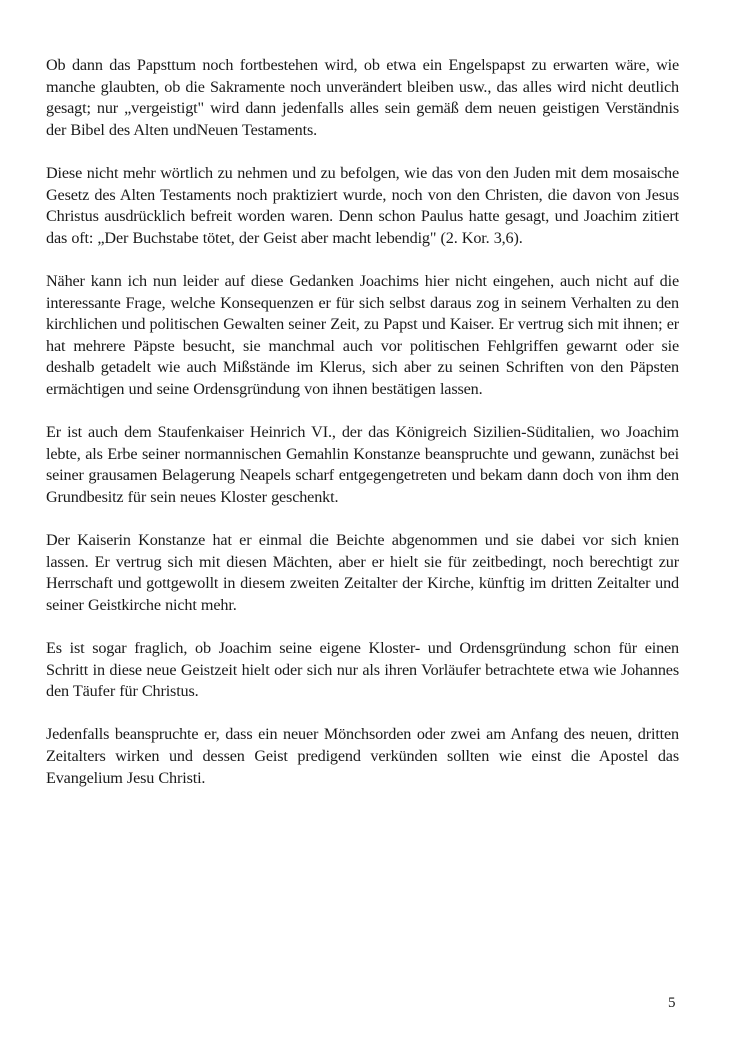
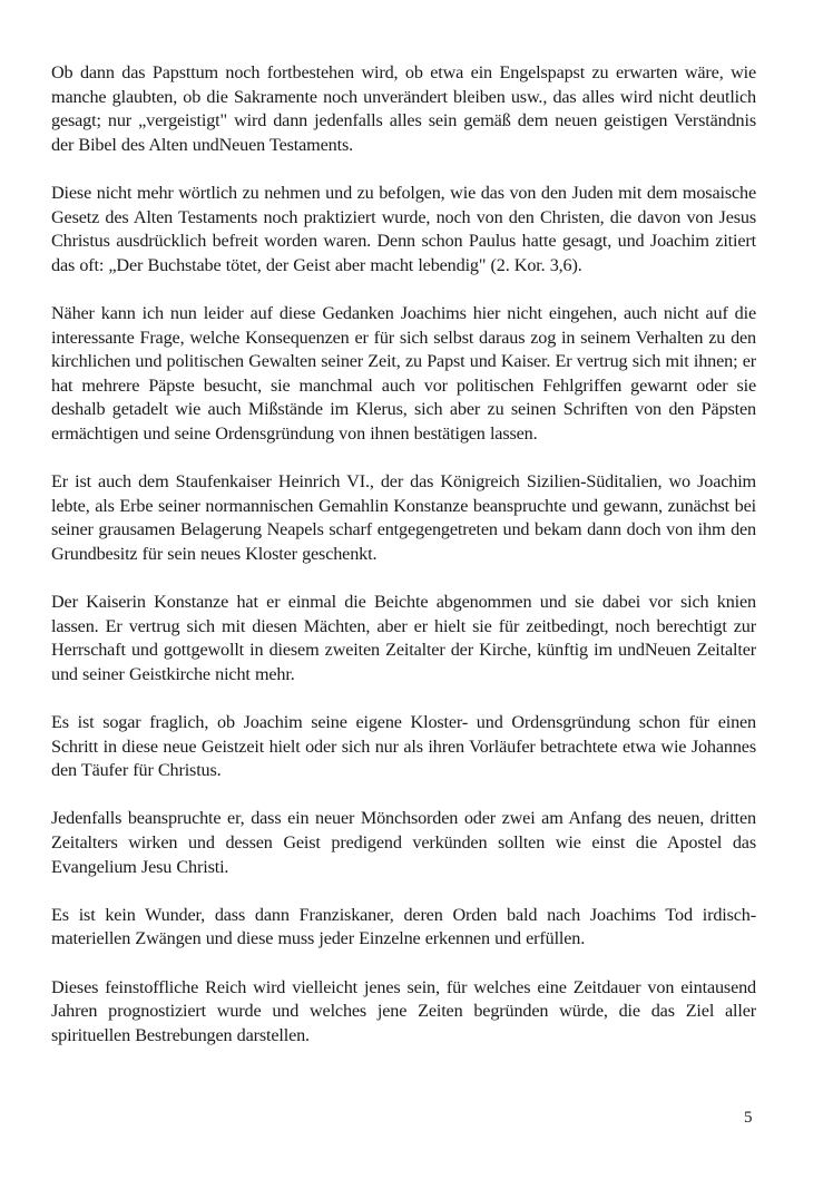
  Ob dann das Papsttum noch fortbestehen wird, ob etwa ein Engelspapst zu erwarten wäre, wie manche glaubten, ob die Sakramente noch unverändert bleiben usw., das alles wird nicht deutlich gesagt; nur „vergeistigt" wird dann jedenfalls alles sein gemäß dem neuen geistigen Verständnis der Bibel des Alten undNeuen Testaments.
  Diese nicht mehr wörtlich zu nehmen und zu befolgen, wie das von den Juden mit dem mosaische Gesetz des Alten Testaments noch praktiziert wurde, noch von den Christen, die davon von Jesus Christus ausdrücklich befreit worden waren. Denn schon Paulus hatte gesagt, und Joachim zitiert das oft: „Der Buchstabe tötet, der Geist aber macht lebendig" (2. Kor. 3,6).
  Näher kann ich nun leider auf diese Gedanken Joachims hier nicht eingehen, auch nicht auf die interessante Frage, welche Konsequenzen er für sich selbst daraus zog in seinem Verhalten zu den kirchlichen und politischen Gewalten seiner Zeit, zu Papst und Kaiser. Er vertrug sich mit ihnen; er hat mehrere Päpste besucht, sie manchmal auch vor politischen Fehlgriffen gewarnt oder sie deshalb getadelt wie auch Mißstände im Klerus, sich aber zu seinen Schriften von den Päpsten ermächtigen und seine Ordensgründung von ihnen bestätigen lassen.
  Er ist auch dem Staufenkaiser Heinrich VI., der das Königreich Sizilien-Süditalien, wo Joachim lebte, als Erbe seiner normannischen Gemahlin Konstanze beanspruchte und gewann, zunächst bei seiner grausamen Belagerung Neapels scharf entgegengetreten und bekam dann doch von ihm den Grundbesitz für sein neues Kloster geschenkt.
- Der Kaiserin Konstanze hat er einmal die Beichte abgenommen und sie dabei vor sich knien lassen. Er vertrug sich mit diesen Mächten, aber er hielt sie für zeitbedingt, noch berechtigt zur Herrschaft und gottgewollt in diesem zweiten Zeitalter der Kirche, künftig im dritten Zeitalter und seiner Geistkirche nicht mehr.
+ Der Kaiserin Konstanze hat er einmal die Beichte abgenommen und sie dabei vor sich knien lassen. Er vertrug sich mit diesen Mächten, aber er hielt sie für zeitbedingt, noch berechtigt zur Herrschaft und gottgewollt in diesem zweiten Zeitalter der Kirche, künftig im undNeuen Zeitalter und seiner Geistkirche nicht mehr.
  Es ist sogar fraglich, ob Joachim seine eigene Kloster- und Ordensgründung schon für einen Schritt in diese neue Geistzeit hielt oder sich nur als ihren Vorläufer betrachtete etwa wie Johannes den Täufer für Christus.
  Jedenfalls beanspruchte er, dass ein neuer Mönchsorden oder zwei am Anfang des neuen, dritten Zeitalters wirken und dessen Geist predigend verkünden sollten wie einst die Apostel das Evangelium Jesu Christi.
+ Es ist kein Wunder, dass dann Franziskaner, deren Orden bald nach Joachims Tod irdisch-materiellen Zwängen und diese muss jeder Einzelne erkennen und erfüllen.
+ Dieses feinstoffliche Reich wird vielleicht jenes sein, für welches eine Zeitdauer von eintausend Jahren prognostiziert wurde und welches jene Zeiten begründen würde, die das Ziel aller spirituellen Bestrebungen darstellen.
  5
